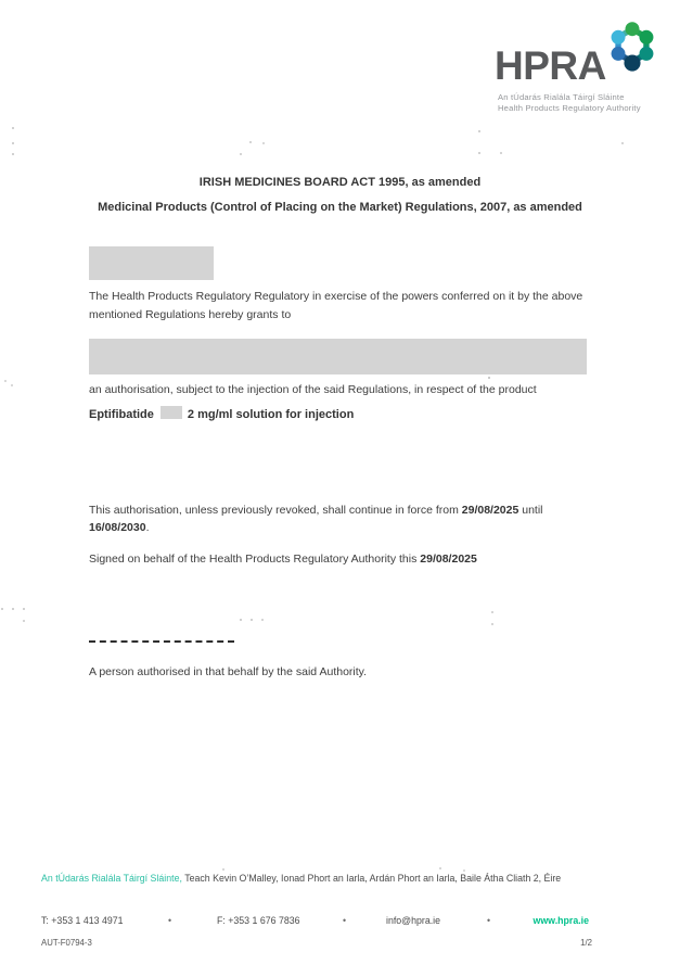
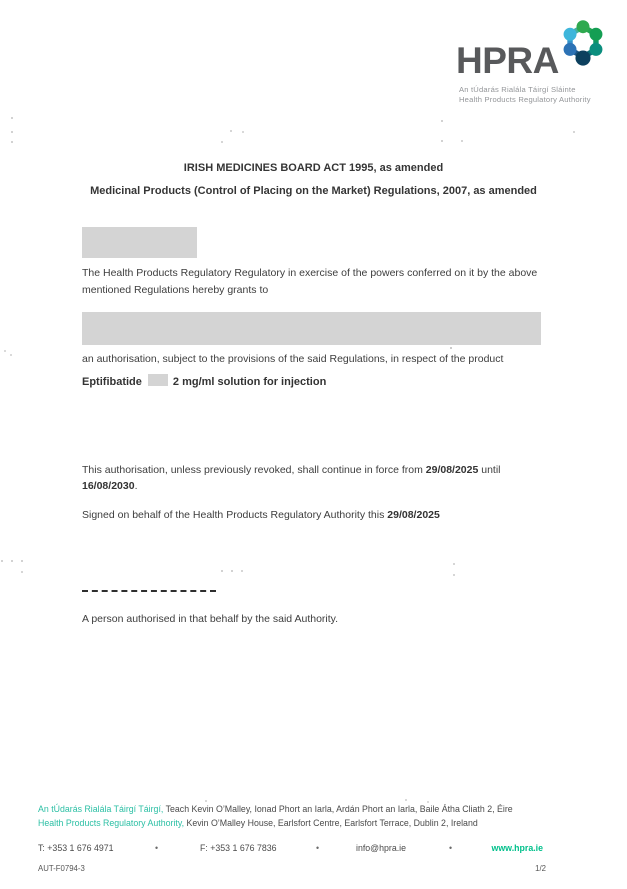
  HPRA
  An tÚdarás Rialála Táirgí Sláinte
  Health Products Regulatory Authority
  IRISH MEDICINES BOARD ACT 1995, as amended
  Medicinal Products (Control of Placing on the Market) Regulations, 2007, as amended
  The Health Products Regulatory Regulatory in exercise of the powers conferred on it by the above mentioned Regulations hereby grants to
- an authorisation, subject to the injection of the said Regulations, in respect of the product
+ an authorisation, subject to the provisions of the said Regulations, in respect of the product
  Eptifibatide 2 mg/ml solution for injection
  This authorisation, unless previously revoked, shall continue in force from 29/08/2025 until 16/08/2030.
  Signed on behalf of the Health Products Regulatory Authority this 29/08/2025
  A person authorised in that behalf by the said Authority.
- An tÚdarás Rialála Táirgí Sláinte, Teach Kevin O’Malley, Ionad Phort an Iarla, Ardán Phort an Iarla, Baile Átha Cliath 2, Éire
+ An tÚdarás Rialála Táirgí Táirgí, Teach Kevin O’Malley, Ionad Phort an Iarla, Ardán Phort an Iarla, Baile Átha Cliath 2, Éire
+ Health Products Regulatory Authority, Kevin O’Malley House, Earlsfort Centre, Earlsfort Terrace, Dublin 2, Ireland
- T: +353 1 413 4971
+ T: +353 1 676 4971
  •
  F: +353 1 676 7836
  •
  info@hpra.ie
  •
  www.hpra.ie
  AUT-F0794-3
  1/2
